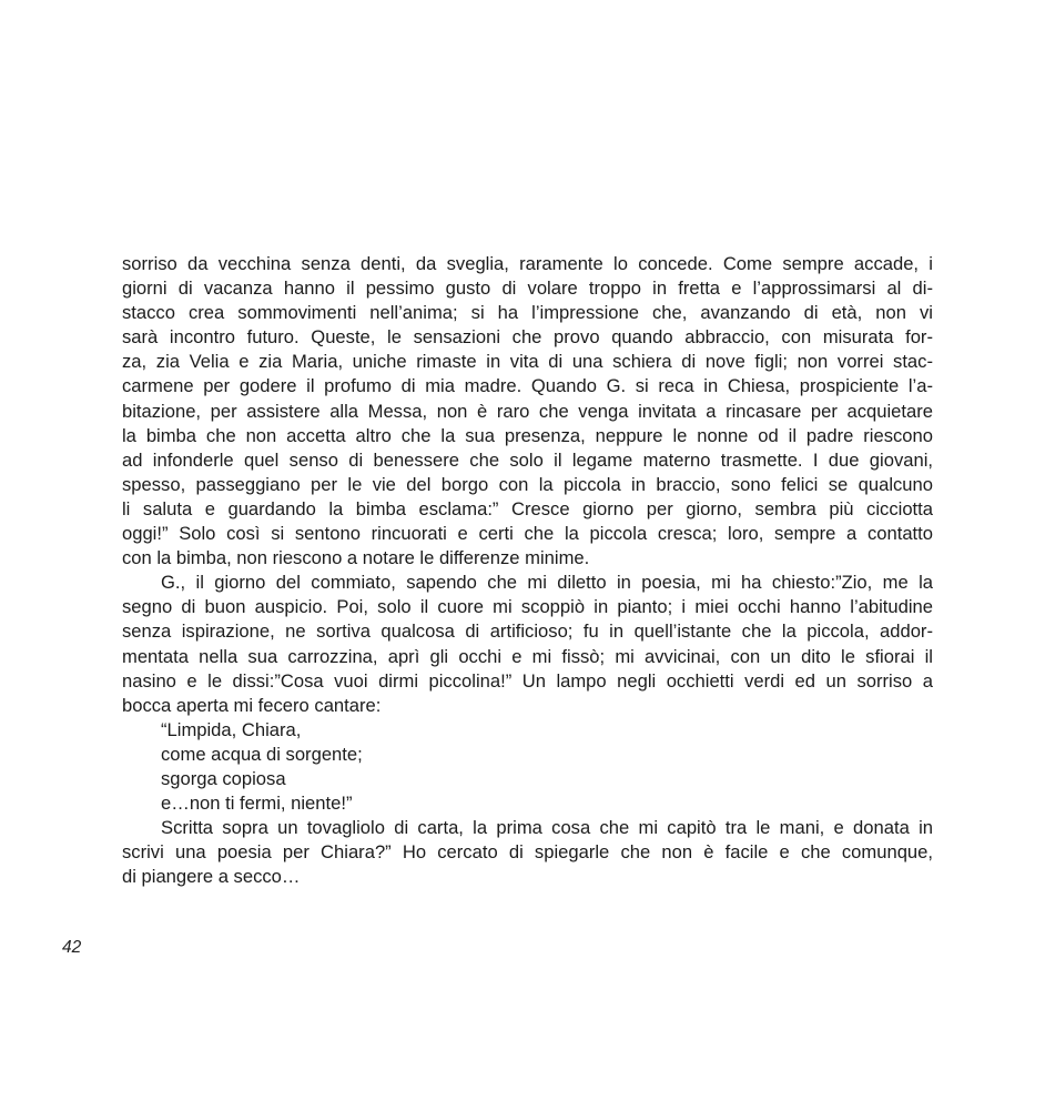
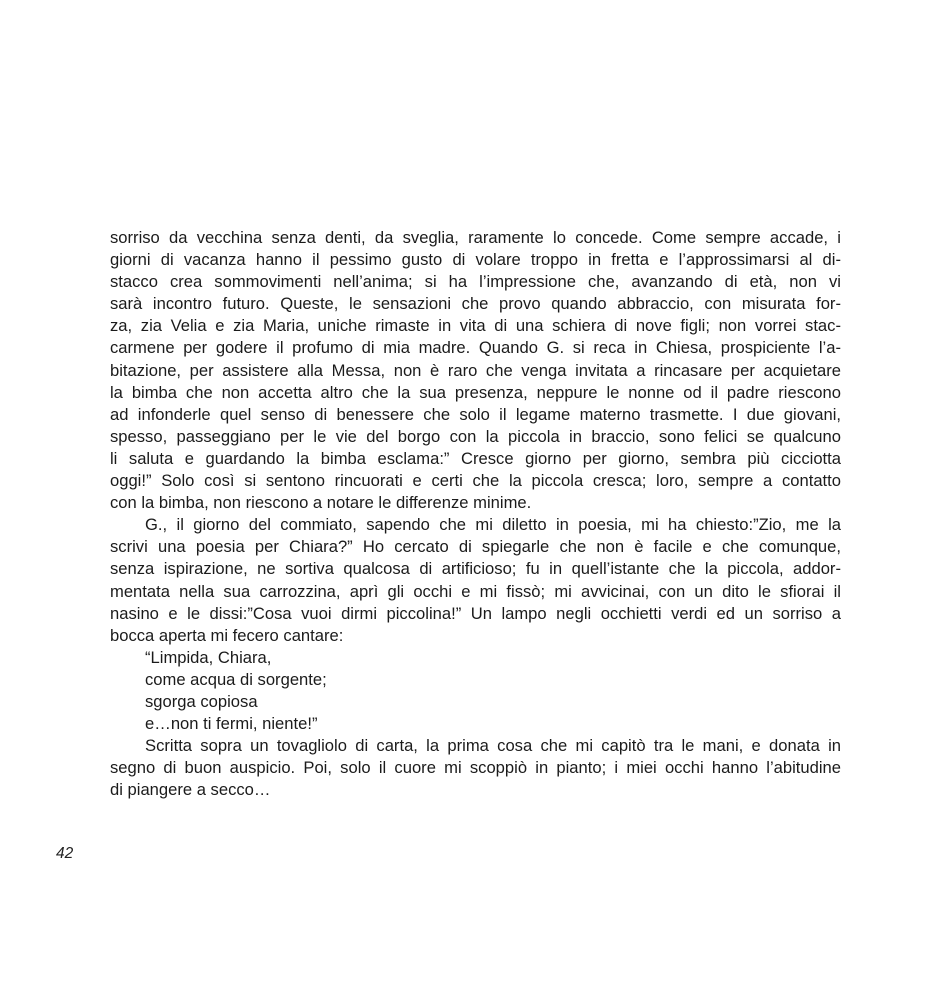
  sorriso da vecchina senza denti, da sveglia, raramente lo concede. Come sempre accade, i
  giorni di vacanza hanno il pessimo gusto di volare troppo in fretta e l’approssimarsi al di-
  stacco crea sommovimenti nell’anima; si ha l’impressione che, avanzando di età, non vi
  sarà incontro futuro. Queste, le sensazioni che provo quando abbraccio, con misurata for-
  za, zia Velia e zia Maria, uniche rimaste in vita di una schiera di nove figli; non vorrei stac-
  carmene per godere il profumo di mia madre. Quando G. si reca in Chiesa, prospiciente l’a-
  bitazione, per assistere alla Messa, non è raro che venga invitata a rincasare per acquietare
  la bimba che non accetta altro che la sua presenza, neppure le nonne od il padre riescono
  ad infonderle quel senso di benessere che solo il legame materno trasmette. I due giovani,
  spesso, passeggiano per le vie del borgo con la piccola in braccio, sono felici se qualcuno
  li saluta e guardando la bimba esclama:” Cresce giorno per giorno, sembra più cicciotta
  oggi!” Solo così si sentono rincuorati e certi che la piccola cresca; loro, sempre a contatto
  con la bimba, non riescono a notare le differenze minime.
  G., il giorno del commiato, sapendo che mi diletto in poesia, mi ha chiesto:”Zio, me la
- segno di buon auspicio. Poi, solo il cuore mi scoppiò in pianto; i miei occhi hanno l’abitudine
+ scrivi una poesia per Chiara?” Ho cercato di spiegarle che non è facile e che comunque,
  senza ispirazione, ne sortiva qualcosa di artificioso; fu in quell’istante che la piccola, addor-
  mentata nella sua carrozzina, aprì gli occhi e mi fissò; mi avvicinai, con un dito le sfiorai il
  nasino e le dissi:”Cosa vuoi dirmi piccolina!” Un lampo negli occhietti verdi ed un sorriso a
  bocca aperta mi fecero cantare:
  “Limpida, Chiara,
  come acqua di sorgente;
  sgorga copiosa
  e…non ti fermi, niente!”
  Scritta sopra un tovagliolo di carta, la prima cosa che mi capitò tra le mani, e donata in
- scrivi una poesia per Chiara?” Ho cercato di spiegarle che non è facile e che comunque,
+ segno di buon auspicio. Poi, solo il cuore mi scoppiò in pianto; i miei occhi hanno l’abitudine
  di piangere a secco…
  42
